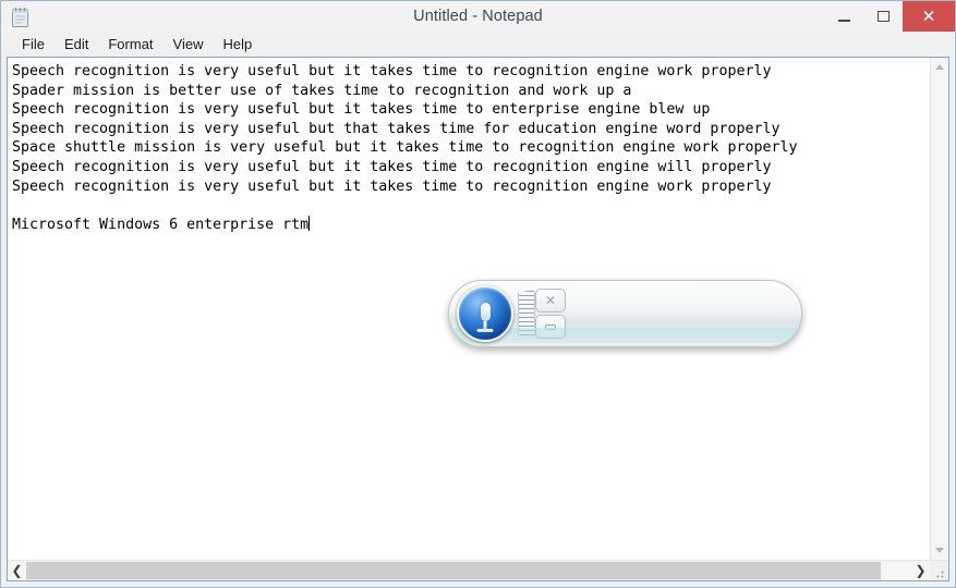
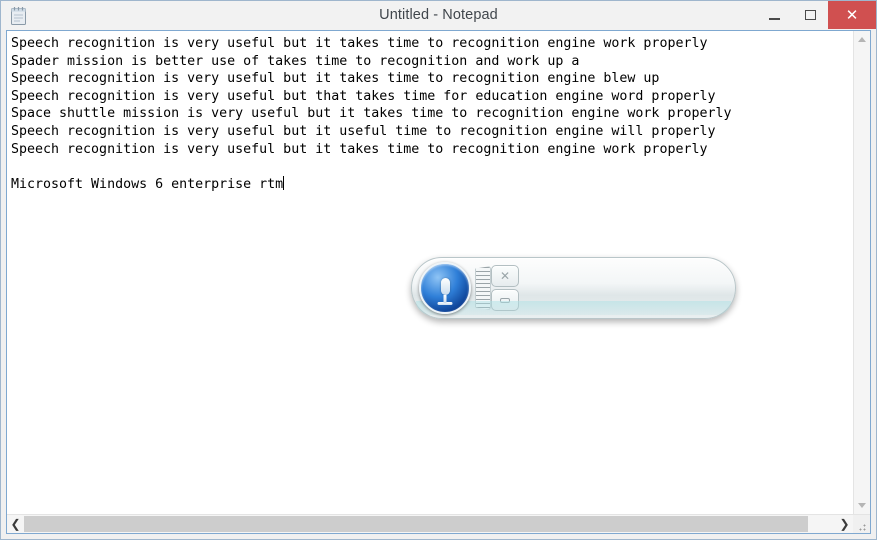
  Untitled - Notepad
  ✕
- File
- Edit
- Format
- View
- Help
  Speech recognition is very useful but it takes time to recognition engine work properly
  Spader mission is better use of takes time to recognition and work up a
- Speech recognition is very useful but it takes time to enterprise engine blew up
+ Speech recognition is very useful but it takes time to recognition engine blew up
  Speech recognition is very useful but that takes time for education engine word properly
  Space shuttle mission is very useful but it takes time to recognition engine work properly
- Speech recognition is very useful but it takes time to recognition engine will properly
+ Speech recognition is very useful but it useful time to recognition engine will properly
  Speech recognition is very useful but it takes time to recognition engine work properly
  Microsoft Windows 6 enterprise rtm
  ❮
  ❯
  ✕
